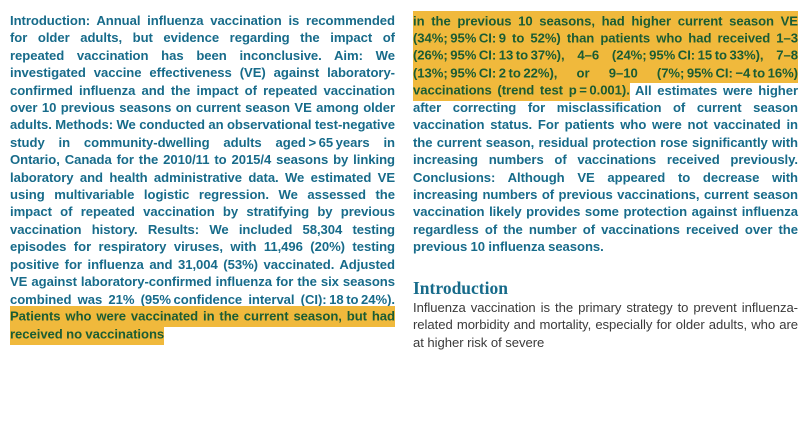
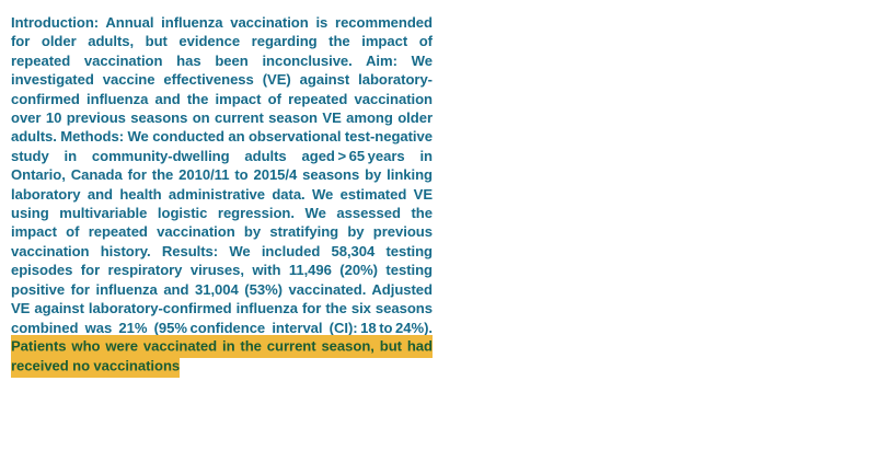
  Introduction: Annual influenza vaccination is recommended for older adults, but evidence regarding the impact of repeated vaccination has been inconclusive. Aim: We investigated vaccine effectiveness (VE) against laboratory-confirmed influenza and the impact of repeated vaccination over 10 previous seasons on current season VE among older adults. Methods: We conducted an observational test-negative study in community-dwelling adults aged > 65 years in Ontario, Canada for the 2010/11 to 2015/4 seasons by linking laboratory and health administrative data. We estimated VE using multivariable logistic regression. We assessed the impact of repeated vaccination by stratifying by previous vaccination history. Results: We included 58,304 testing episodes for respiratory viruses, with 11,496 (20%) testing positive for influenza and 31,004 (53%) vaccinated. Adjusted VE against laboratory-confirmed influenza for the six seasons combined was 21% (95% confidence interval (CI): 18 to 24%). Patients who were vaccinated in the current season, but had received no vaccinations
- in the previous 10 seasons, had higher current season VE (34%; 95% CI: 9 to 52%) than patients who had received 1–3 (26%; 95% CI: 13 to 37%), 4–6 (24%; 95% CI: 15 to 33%), 7–8 (13%; 95% CI: 2 to 22%), or 9–10 (7%; 95% CI: −4 to 16%) vaccinations (trend test p = 0.001). All estimates were higher after correcting for misclassification of current season vaccination status. For patients who were not vaccinated in the current season, residual protection rose significantly with increasing numbers of vaccinations received previously. Conclusions: Although VE appeared to decrease with increasing numbers of previous vaccinations, current season vaccination likely provides some protection against influenza regardless of the number of vaccinations received over the previous 10 influenza seasons.
- Introduction
- Influenza vaccination is the primary strategy to prevent influenza-related morbidity and mortality, especially for older adults, who are at higher risk of severe
